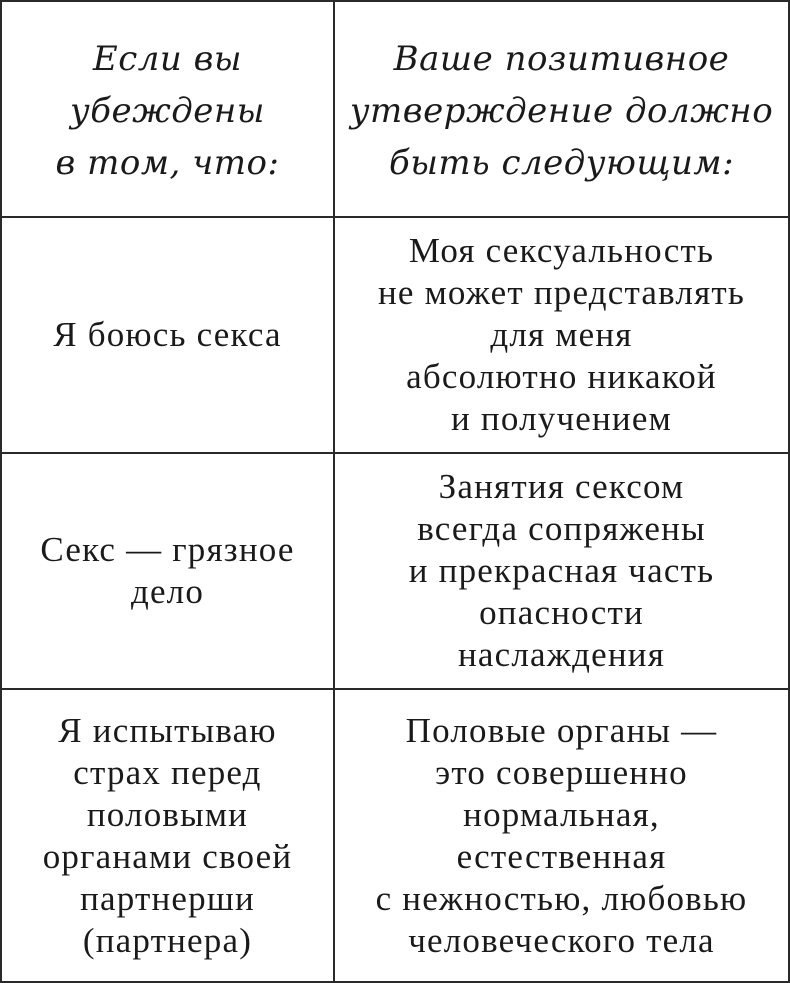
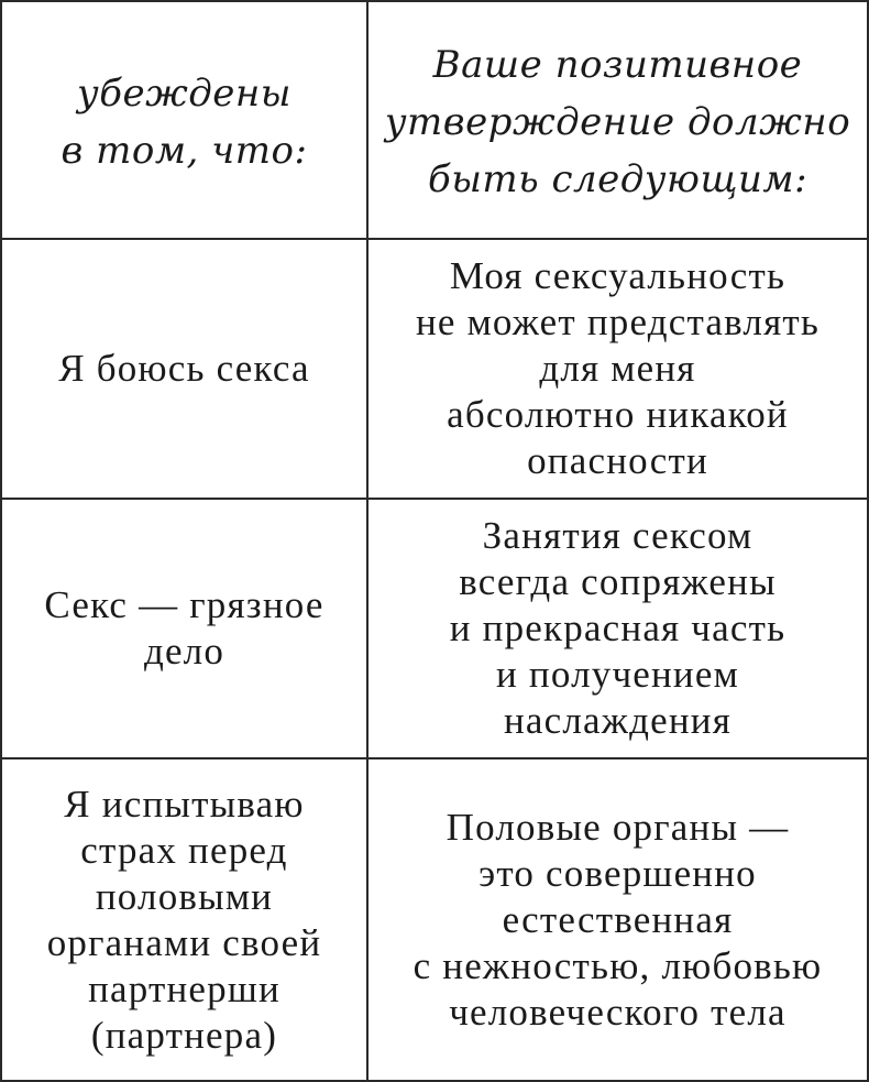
- Если вы
  убеждены
  в том, что:
  Ваше позитивное
  утверждение должно
  быть следующим:
  Я боюсь секса
  Моя сексуальность
  не может представлять
  для меня
  абсолютно никакой
- и получением
+ опасности
  Секс — грязное
  дело
  Занятия сексом
  всегда сопряжены
  и прекрасная часть
- опасности
+ и получением
  наслаждения
  Я испытываю
  страх перед
  половыми
  органами своей
  партнерши
  (партнера)
  Половые органы —
  это совершенно
- нормальная,
  естественная
  с нежностью, любовью
  человеческого тела
